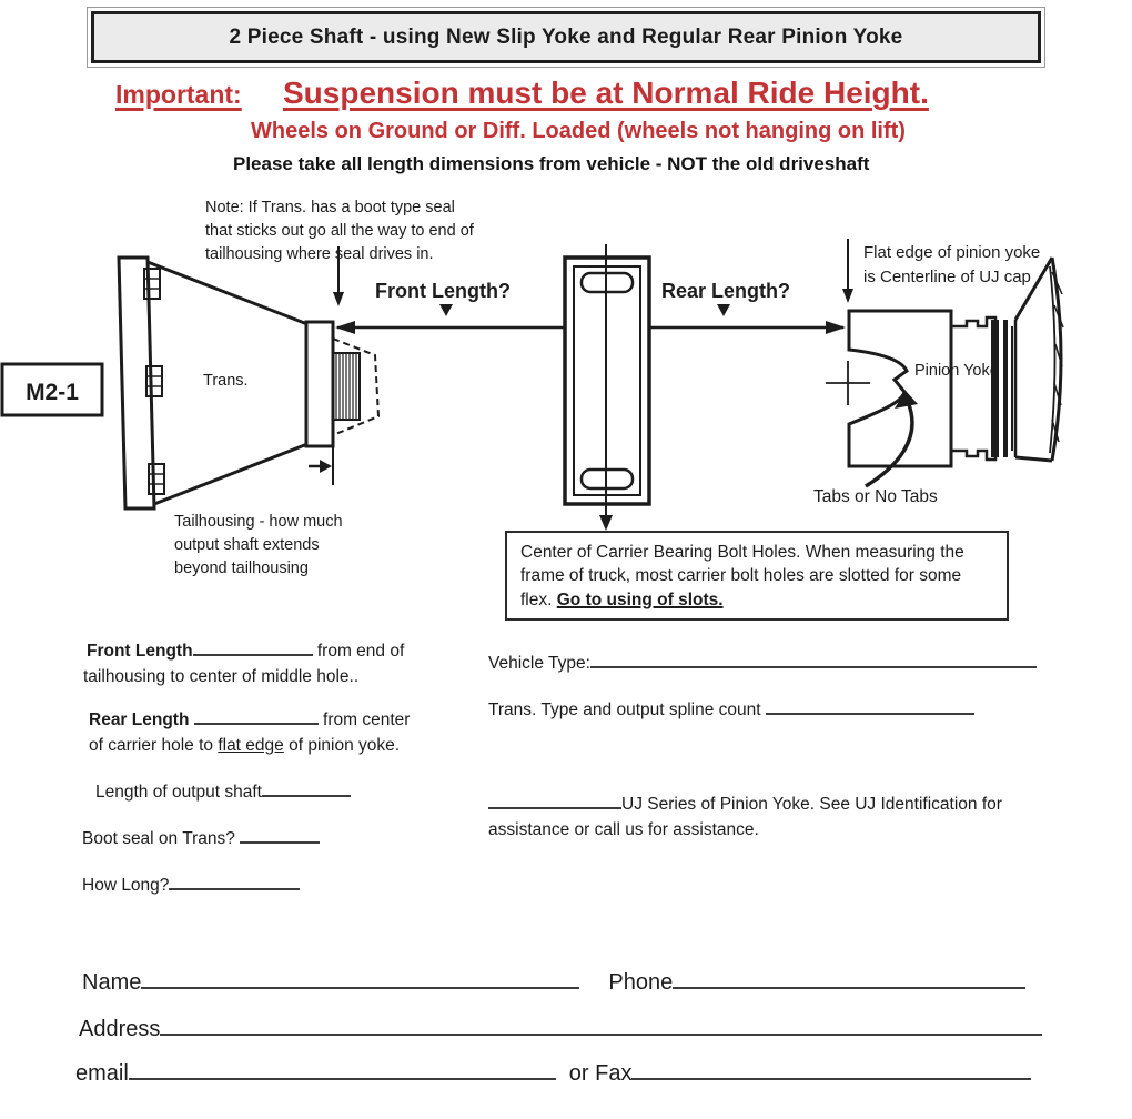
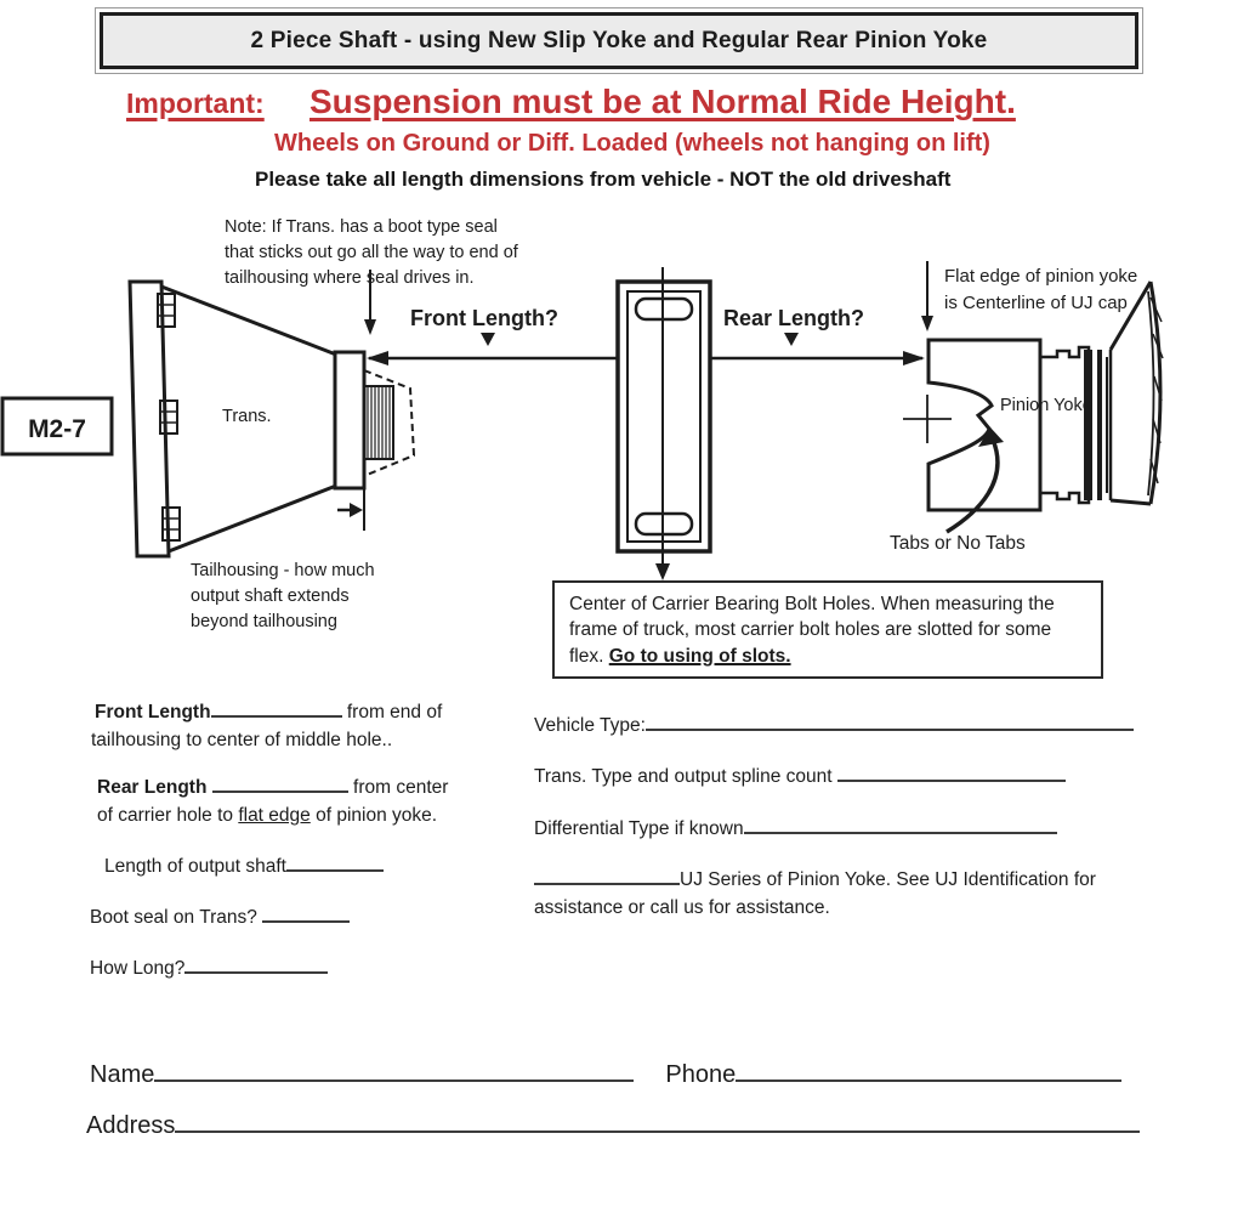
  2 Piece Shaft - using New Slip Yoke and Regular Rear Pinion Yoke
  Important:
  Suspension must be at Normal Ride Height.
  Wheels on Ground or Diff. Loaded (wheels not hanging on lift)
  Please take all length dimensions from vehicle - NOT the old driveshaft
  Note: If Trans. has a boot type seal
  that sticks out go all the way to end of
  tailhousing whereeal drives in.
- M2-1
+ M2-7
  Trans.
  Front Length?
  Rear Length?
  Flat edge of pinion yoke
  is Centerline of UJ cap
  Pinion Yoke
  Tabs or No Tabs
  Tailhousing - how much
  output shaft extends
  beyond tailhousing
  Center of Carrier Bearing Bolt Holes. When measuring the frame of truck, most carrier bolt holes are slotted for some flex. Go to using of slots.
  Front Length from end of
  tailhousing to center of middle hole..
  Rear Length from center
  of carrier hole to flat edge of pinion yoke.
  Length of output shaft
  Boot seal on Trans?
  How Long?
  Vehicle Type:
  Trans. Type and output spline count
+ Differential Type if known
  UJ Series of Pinion Yoke. See UJ Identification for assistance or call us for assistance.
  Name Phone
  Address
- email or Fax
